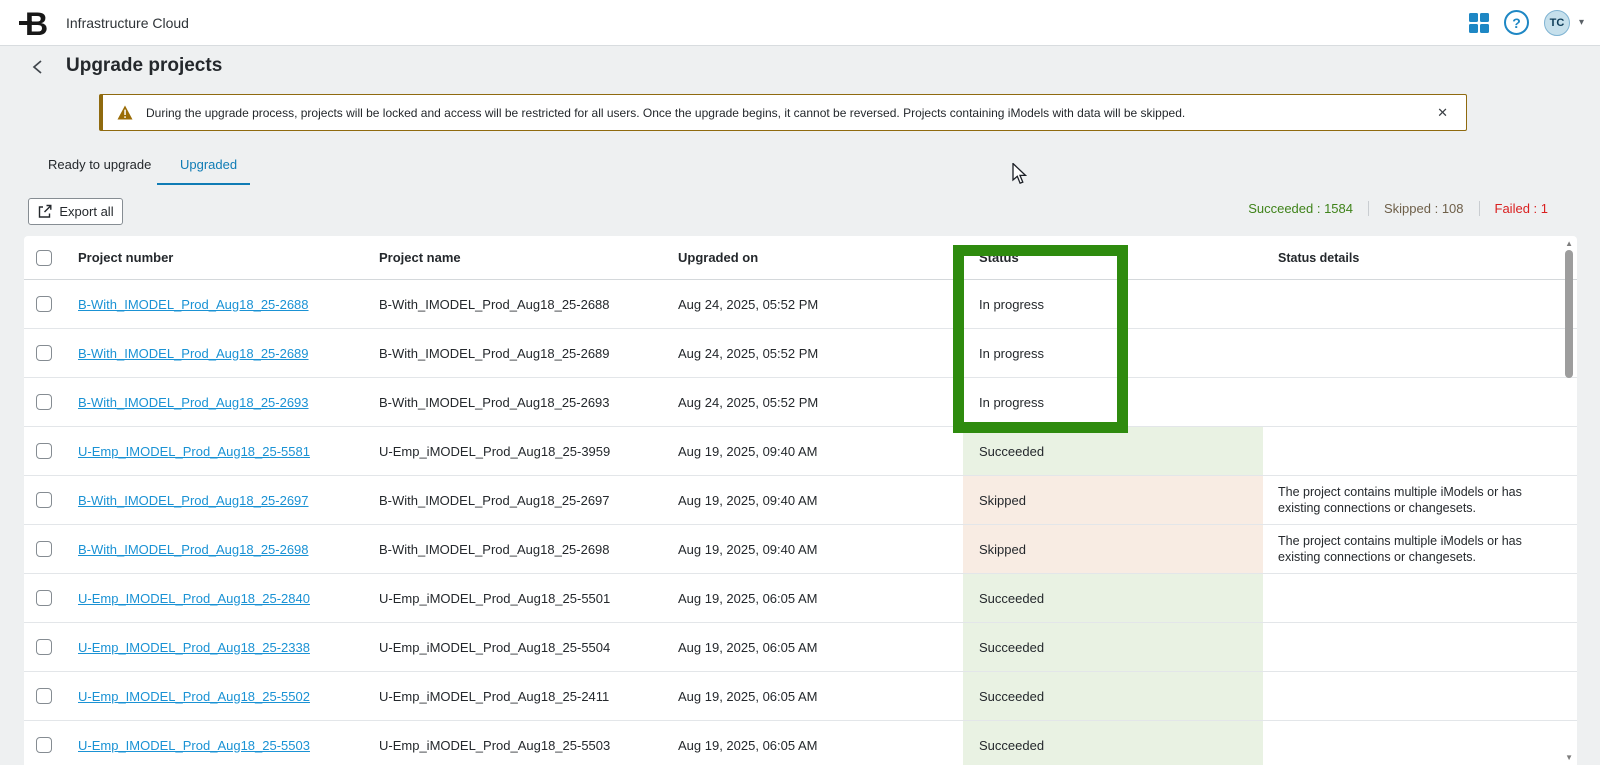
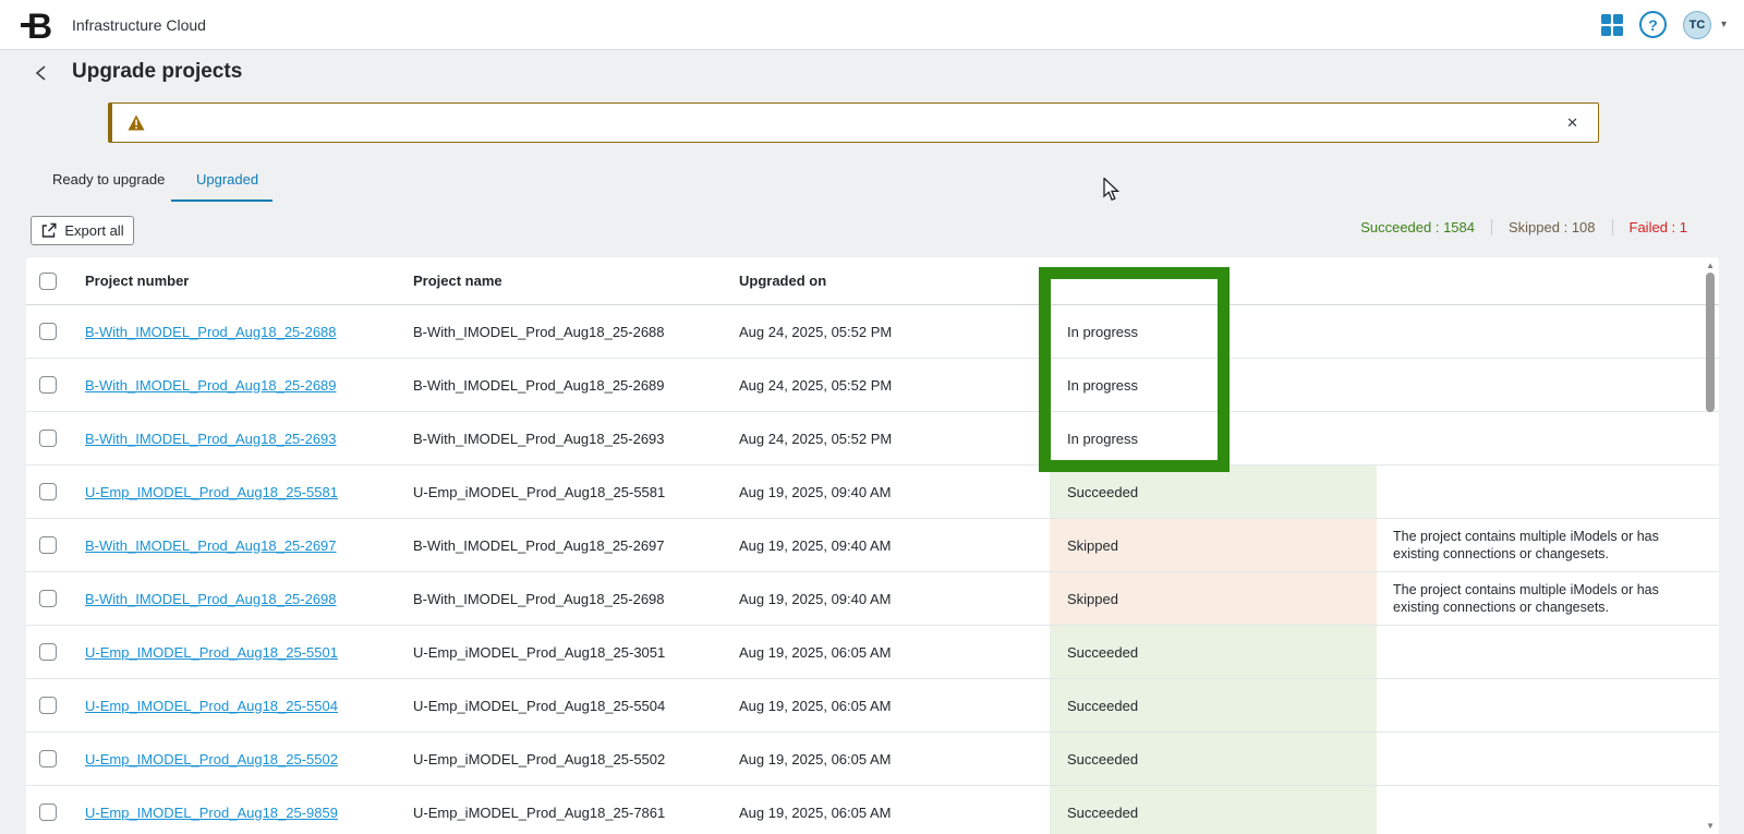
  B
  Infrastructure Cloud
  ?
  TC
  ▾
  Upgrade projects
- During the upgrade process, projects will be locked and access will be restricted for all users. Once the upgrade begins, it cannot be reversed. Projects containing iModels with data will be skipped.
  ✕
  Ready to upgrade
  Upgraded
  Export all
  Succeeded : 1584
  Skipped : 108
  Failed : 1
  Project number
  Project name
  Upgraded on
- Status
- Status details
  B-With_IMODEL_Prod_Aug18_25-2688
  B-With_IMODEL_Prod_Aug18_25-2688
  Aug 24, 2025, 05:52 PM
  In progress
  B-With_IMODEL_Prod_Aug18_25-2689
  B-With_IMODEL_Prod_Aug18_25-2689
  Aug 24, 2025, 05:52 PM
  In progress
  B-With_IMODEL_Prod_Aug18_25-2693
  B-With_IMODEL_Prod_Aug18_25-2693
  Aug 24, 2025, 05:52 PM
  In progress
  U-Emp_IMODEL_Prod_Aug18_25-5581
- U-Emp_iMODEL_Prod_Aug18_25-3959
+ U-Emp_iMODEL_Prod_Aug18_25-5581
  Aug 19, 2025, 09:40 AM
  Succeeded
  B-With_IMODEL_Prod_Aug18_25-2697
  B-With_IMODEL_Prod_Aug18_25-2697
  Aug 19, 2025, 09:40 AM
  Skipped
  The project contains multiple iModels or has existing connections or changesets.
  B-With_IMODEL_Prod_Aug18_25-2698
  B-With_IMODEL_Prod_Aug18_25-2698
  Aug 19, 2025, 09:40 AM
  Skipped
  The project contains multiple iModels or has existing connections or changesets.
- U-Emp_IMODEL_Prod_Aug18_25-2840
+ U-Emp_IMODEL_Prod_Aug18_25-5501
- U-Emp_iMODEL_Prod_Aug18_25-5501
+ U-Emp_iMODEL_Prod_Aug18_25-3051
  Aug 19, 2025, 06:05 AM
  Succeeded
- U-Emp_IMODEL_Prod_Aug18_25-2338
+ U-Emp_IMODEL_Prod_Aug18_25-5504
  U-Emp_iMODEL_Prod_Aug18_25-5504
  Aug 19, 2025, 06:05 AM
  Succeeded
  U-Emp_IMODEL_Prod_Aug18_25-5502
- U-Emp_iMODEL_Prod_Aug18_25-2411
+ U-Emp_iMODEL_Prod_Aug18_25-5502
  Aug 19, 2025, 06:05 AM
  Succeeded
- U-Emp_IMODEL_Prod_Aug18_25-5503
+ U-Emp_IMODEL_Prod_Aug18_25-9859
- U-Emp_iMODEL_Prod_Aug18_25-5503
+ U-Emp_iMODEL_Prod_Aug18_25-7861
  Aug 19, 2025, 06:05 AM
  Succeeded
  ▲
  ▼
